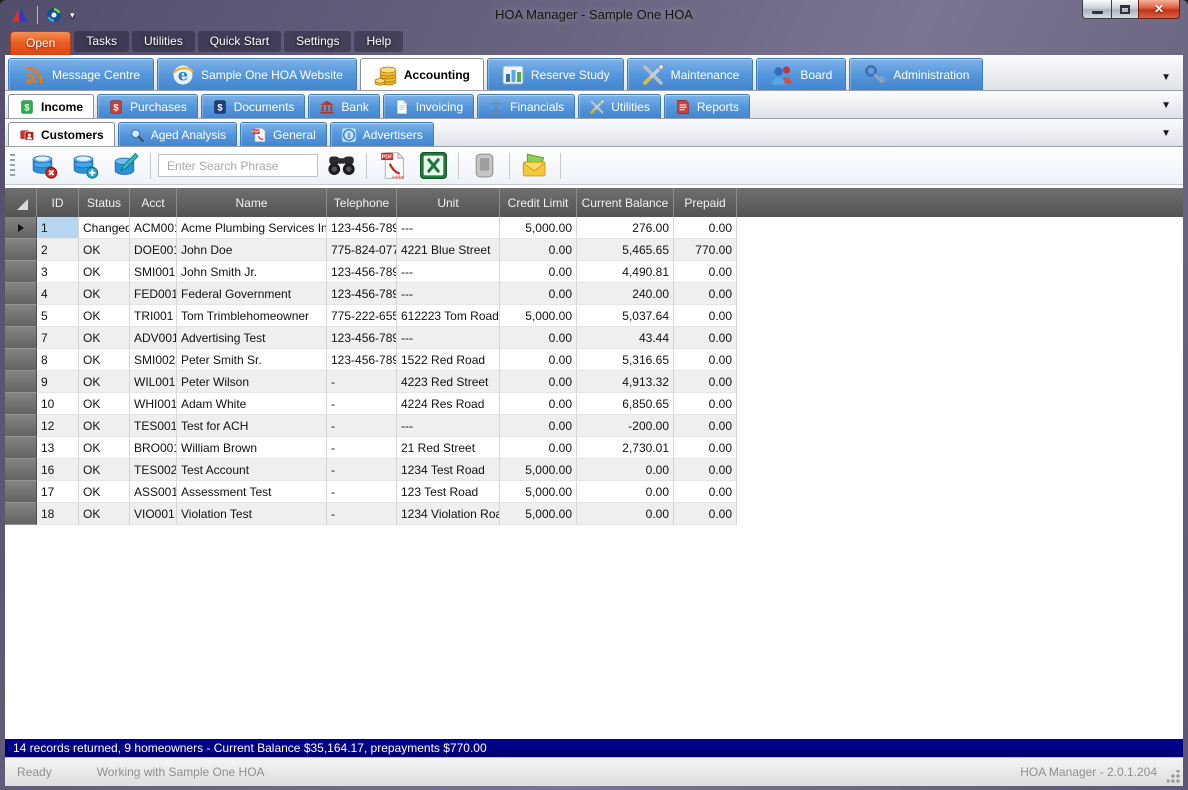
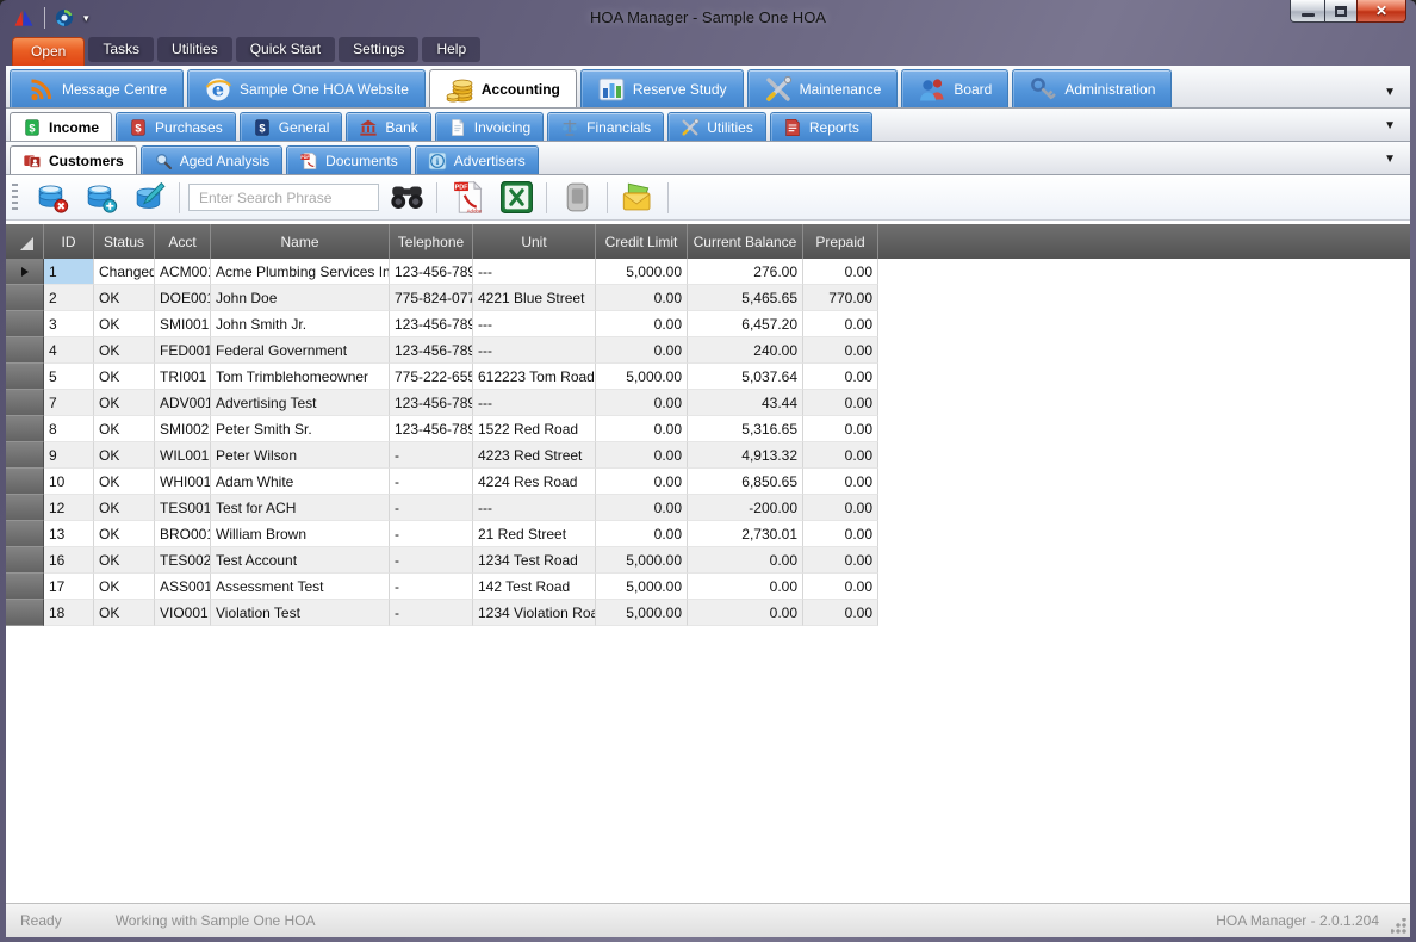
  ▾
  HOA Manager - Sample One HOA
  ✕
  Open
  Tasks
  Utilities
  Quick Start
  Settings
  Help
  Message Centre
  e
  Sample One HOA Website
  Accounting
  Reserve Study
  Maintenance
  Board
  Administration
  ▼
  $
  Income
  $
  Purchases
  $
- Documents
+ General
  Bank
  Invoicing
  Financials
  Utilities
  Reports
  ▼
  Customers
  Aged Analysis
- General
+ Documents
  i
  Advertisers
  ▼
  Enter Search Phrase
  ID
  Status
  Acct
  Name
  Telephone
  Unit
  Credit Limit
  Current Balance
  Prepaid
  1
  Changed
  ACM00
  Acme Plumbing Services In
  123-456-789
  ---
  5,000.00
  276.00
  0.00
  2
  OK
  DOE00
  John Doe
  775-824-077
  4221 Blue Street
  0.00
  5,465.65
  770.00
  3
  OK
  SMI001
  John Smith Jr.
  123-456-789
  ---
  0.00
- 4,490.81
+ 6,457.20
  0.00
  4
  OK
  FED001
  Federal Government
  123-456-789
  ---
  0.00
  240.00
  0.00
  5
  OK
  TRI001
  Tom Trimblehomeowner
  775-222-655
  612223 Tom Road
  5,000.00
  5,037.64
  0.00
  7
  OK
  ADV001
  Advertising Test
  123-456-789
  ---
  0.00
  43.44
  0.00
  8
  OK
  SMI002
  Peter Smith Sr.
  123-456-789
  1522 Red Road
  0.00
  5,316.65
  0.00
  9
  OK
  WIL001
  Peter Wilson
  -
  4223 Red Street
  0.00
  4,913.32
  0.00
  10
  OK
  WHI001
  Adam White
  -
  4224 Res Road
  0.00
  6,850.65
  0.00
  12
  OK
  TES001
  Test for ACH
  -
  ---
  0.00
  -200.00
  0.00
  13
  OK
  BRO001
  William Brown
  -
  21 Red Street
  0.00
  2,730.01
  0.00
  16
  OK
  TES002
  Test Account
  -
  1234 Test Road
  5,000.00
  0.00
  0.00
  17
  OK
  ASS001
  Assessment Test
  -
- 123 Test Road
+ 142 Test Road
  5,000.00
  0.00
  0.00
  18
  OK
  VIO001
  Violation Test
  -
  1234 Violation Roa
  5,000.00
  0.00
  0.00
- 14 records returned, 9 homeowners - Current Balance $35,164.17, prepayments $770.00
  Ready
  Working with Sample One HOA
  HOA Manager - 2.0.1.204
